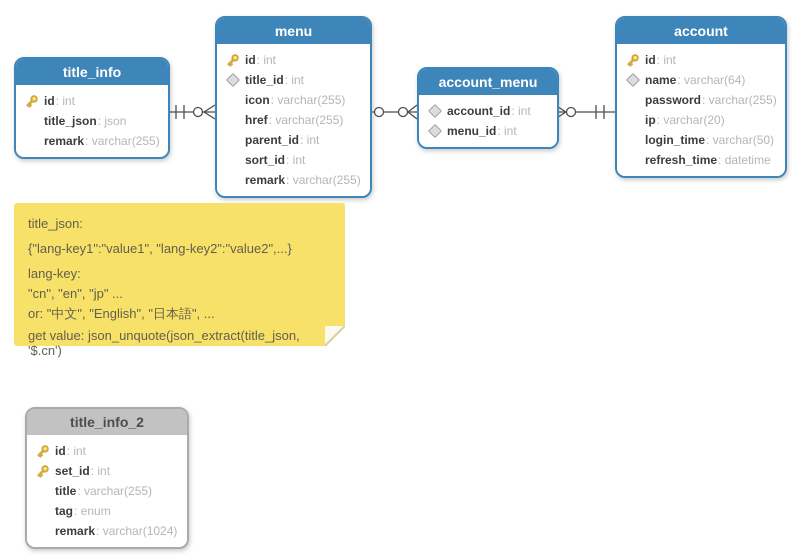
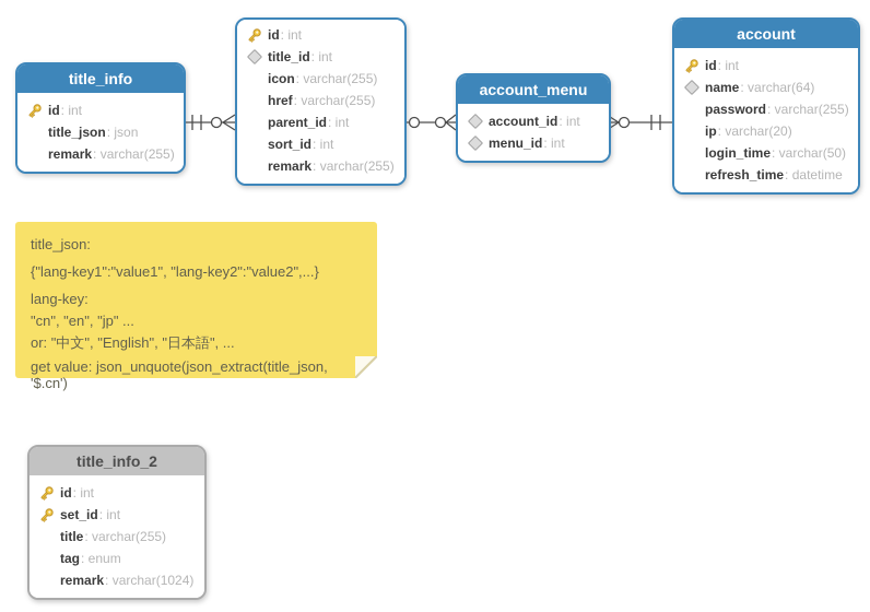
  title_info
  id
  : int
  title_json
  : json
  remark
  : varchar(255)
- menu
  id
  : int
  title_id
  : int
  icon
  : varchar(255)
  href
  : varchar(255)
  parent_id
  : int
  sort_id
  : int
  remark
  : varchar(255)
  account_menu
  account_id
  : int
  menu_id
  : int
  account
  id
  : int
  name
  : varchar(64)
  password
  : varchar(255)
  ip
  : varchar(20)
  login_time
  : varchar(50)
  refresh_time
  : datetime
  title_info_2
  id
  : int
  set_id
  : int
  title
  : varchar(255)
  tag
  : enum
  remark
  : varchar(1024)
  title_json:
  {"lang-key1":"value1", "lang-key2":"value2",...}
  lang-key:
  "cn", "en", "jp" ...
  or: "中文", "English", "日本語", ...
  get value: json_unquote(json_extract(title_json, '$.cn')
